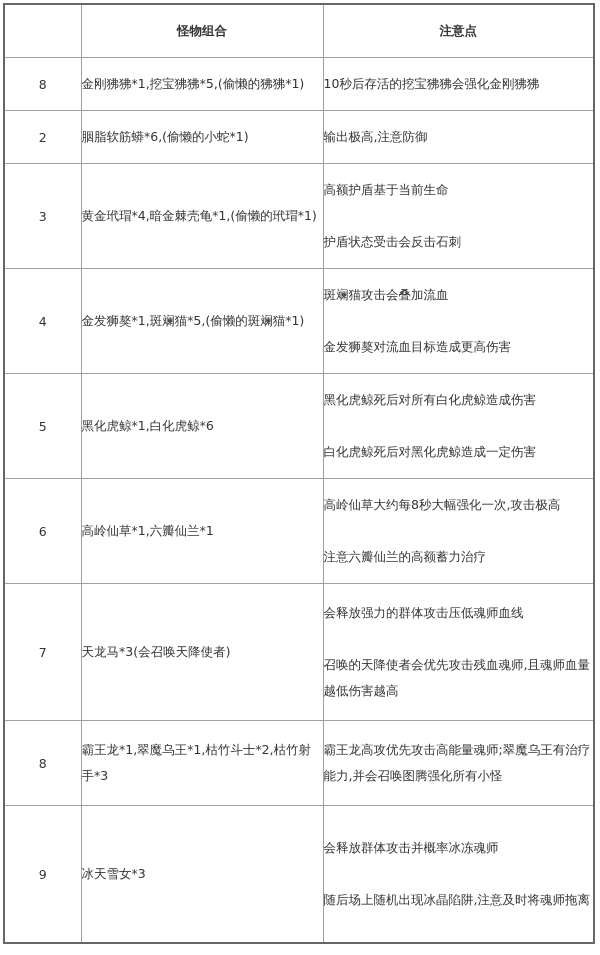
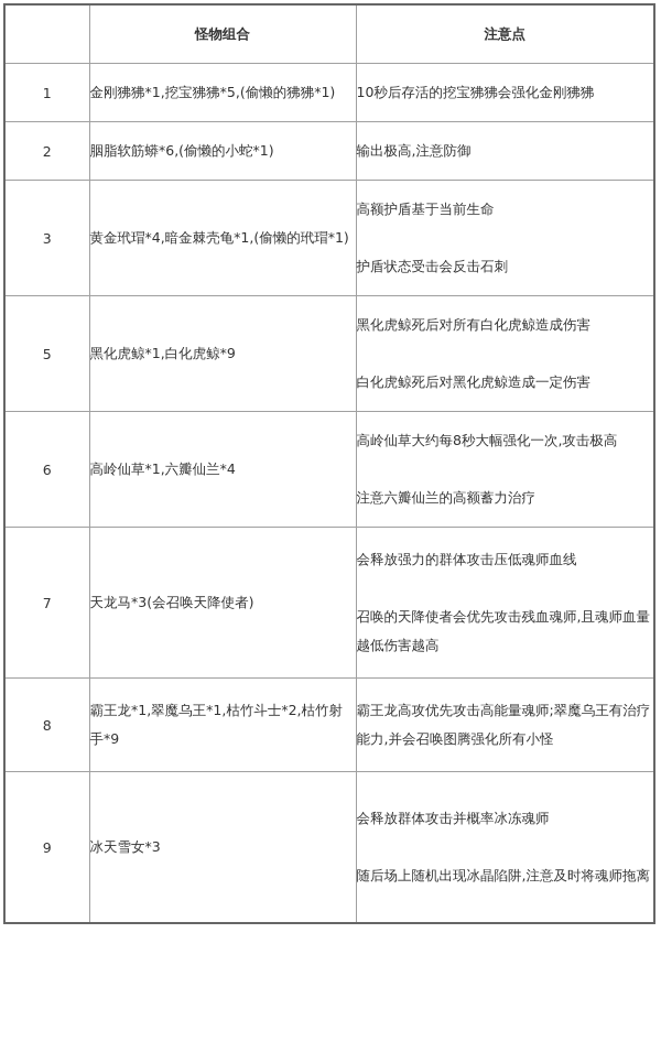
  	怪物组合	注意点
- 8	金刚狒狒*1,挖宝狒狒*5,(偷懒的狒狒*1)	10秒后存活的挖宝狒狒会强化金刚狒狒
+ 1	金刚狒狒*1,挖宝狒狒*5,(偷懒的狒狒*1)	10秒后存活的挖宝狒狒会强化金刚狒狒
  2	胭脂软筋蟒*6,(偷懒的小蛇*1)	输出极高,注意防御
  3	黄金玳瑁*4,暗金棘壳龟*1,(偷懒的玳瑁*1)	高额护盾基于当前生命 护盾状态受击会反击石刺
- 4	金发狮獒*1,斑斓猫*5,(偷懒的斑斓猫*1)	斑斓猫攻击会叠加流血 金发狮獒对流血目标造成更高伤害
- 5	黑化虎鲸*1,白化虎鲸*6	黑化虎鲸死后对所有白化虎鲸造成伤害 白化虎鲸死后对黑化虎鲸造成一定伤害
+ 5	黑化虎鲸*1,白化虎鲸*9	黑化虎鲸死后对所有白化虎鲸造成伤害 白化虎鲸死后对黑化虎鲸造成一定伤害
- 6	高岭仙草*1,六瓣仙兰*1	高岭仙草大约每8秒大幅强化一次,攻击极高 注意六瓣仙兰的高额蓄力治疗
+ 6	高岭仙草*1,六瓣仙兰*4	高岭仙草大约每8秒大幅强化一次,攻击极高 注意六瓣仙兰的高额蓄力治疗
  7	天龙马*3(会召唤天降使者)	会释放强力的群体攻击压低魂师血线 召唤的天降使者会优先攻击残血魂师,且魂师血量越低伤害越高
- 8	霸王龙*1,翠魔乌王*1,枯竹斗士*2,枯竹射手*3	霸王龙高攻优先攻击高能量魂师;翠魔乌王有治疗能力,并会召唤图腾强化所有小怪
+ 8	霸王龙*1,翠魔乌王*1,枯竹斗士*2,枯竹射手*9	霸王龙高攻优先攻击高能量魂师;翠魔乌王有治疗能力,并会召唤图腾强化所有小怪
  9	冰天雪女*3	会释放群体攻击并概率冰冻魂师 随后场上随机出现冰晶陷阱,注意及时将魂师拖离
